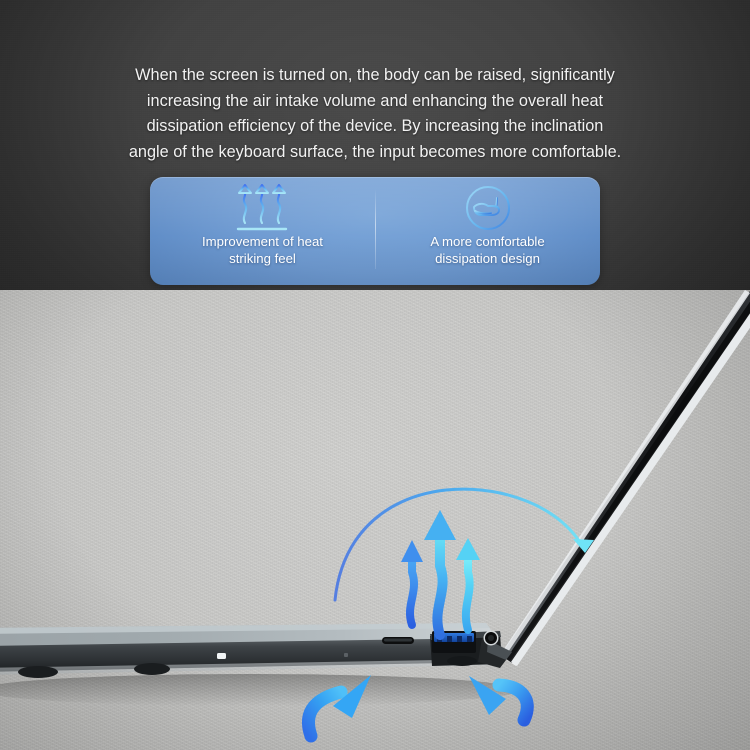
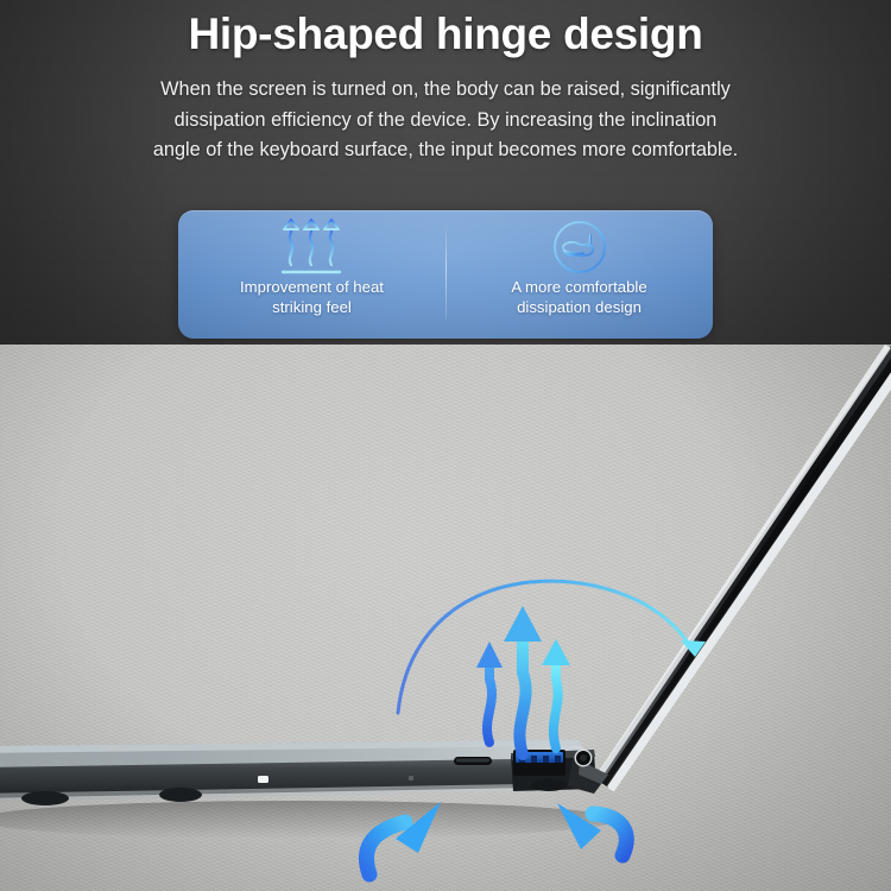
+ Hip-shaped hinge design
  When the screen is turned on, the body can be raised, significantly
- increasing the air intake volume and enhancing the overall heat
  dissipation efficiency of the device. By increasing the inclination
  angle of the keyboard surface, the input becomes more comfortable.
  Improvement of heat
  striking feel
  A more comfortable
  dissipation design
